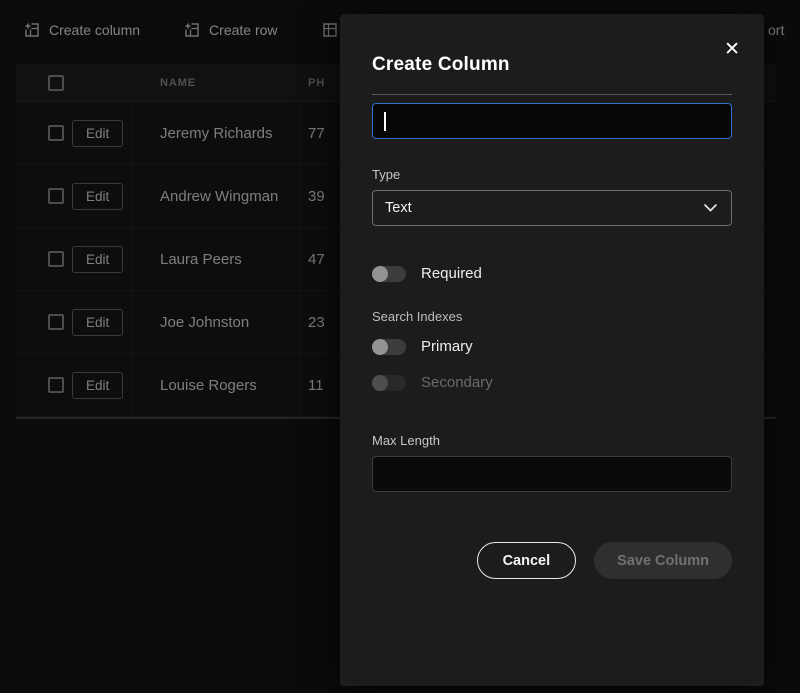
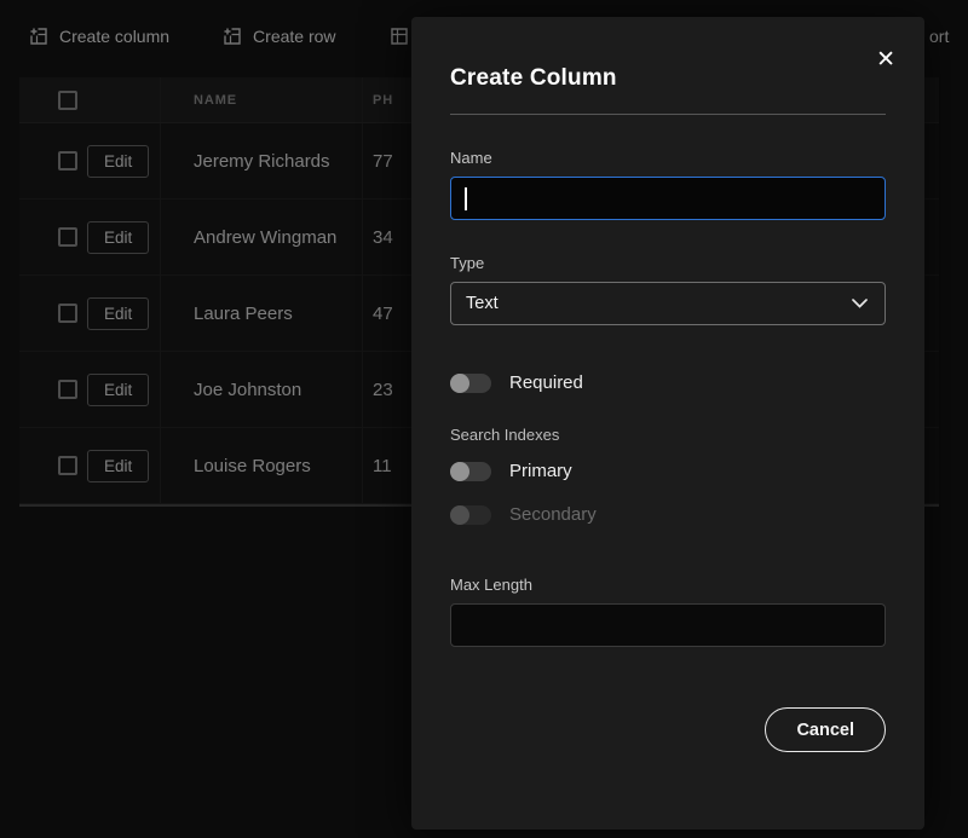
  Create column
  Create row
  ort
  NAME
  PH
  Edit
  Jeremy Richards
  77
  Edit
  Andrew Wingman
- 39
+ 34
  Edit
  Laura Peers
  47
  Edit
  Joe Johnston
  23
  Edit
  Louise Rogers
  11
  ✕
  Create Column
+ Name
  Type
  Text
  Required
  Search Indexes
  Primary
  Secondary
  Max Length
  Cancel
- Save Column
